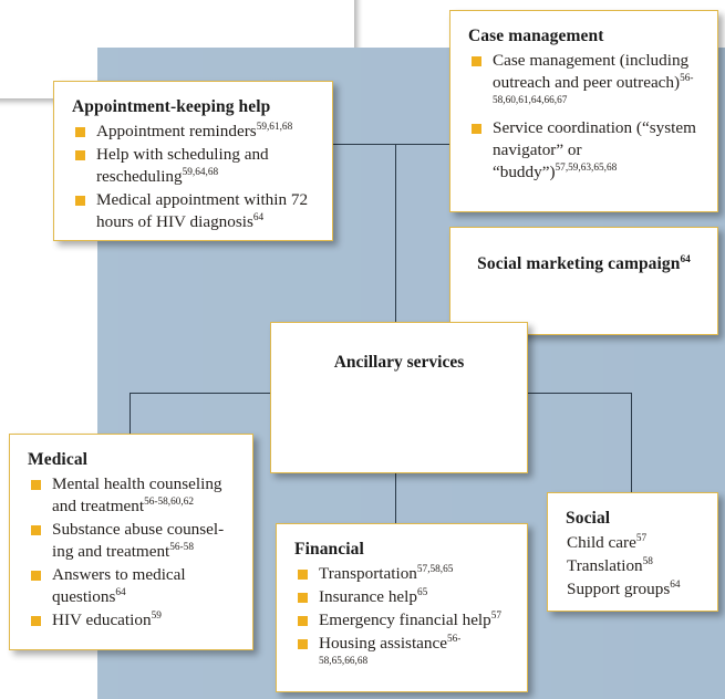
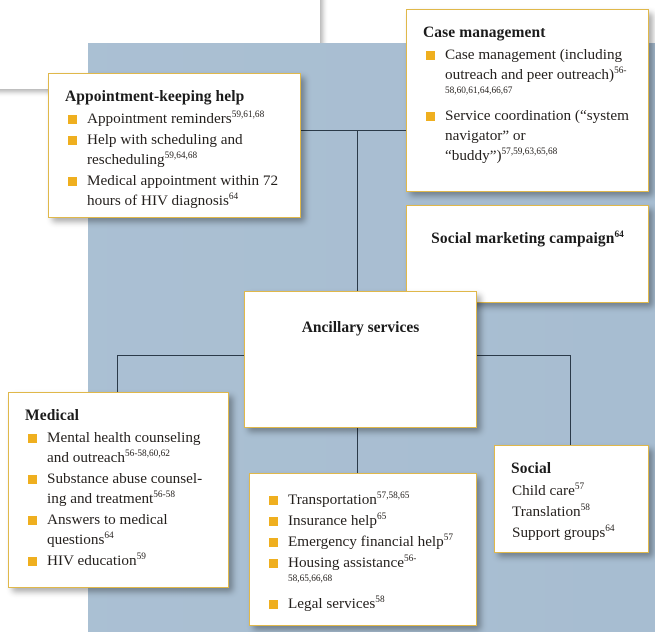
  Case management
  Case management (including outreach and peer outreach)56-58,60,61,64,66,67
  Service coordination (“system navigator” or “buddy”)57,59,63,65,68
  Social marketing campaign64
  Appointment-keeping help
  Appointment reminders59,61,68
  Help with scheduling and rescheduling59,64,68
  Medical appointment within 72 hours of HIV diagnosis64
  Ancillary services
  Medical
- Mental health counseling and treatment56-58,60,62
+ Mental health counseling and outreach56-58,60,62
  Substance abuse counsel-ing and treatment56-58
  Answers to medical questions64
  HIV education59
- Financial
  Transportation57,58,65
  Insurance help65
  Emergency financial help57
  Housing assistance56-58,65,66,68
+ Legal services58
  Social
  Child care57
  Translation58
  Support groups64
